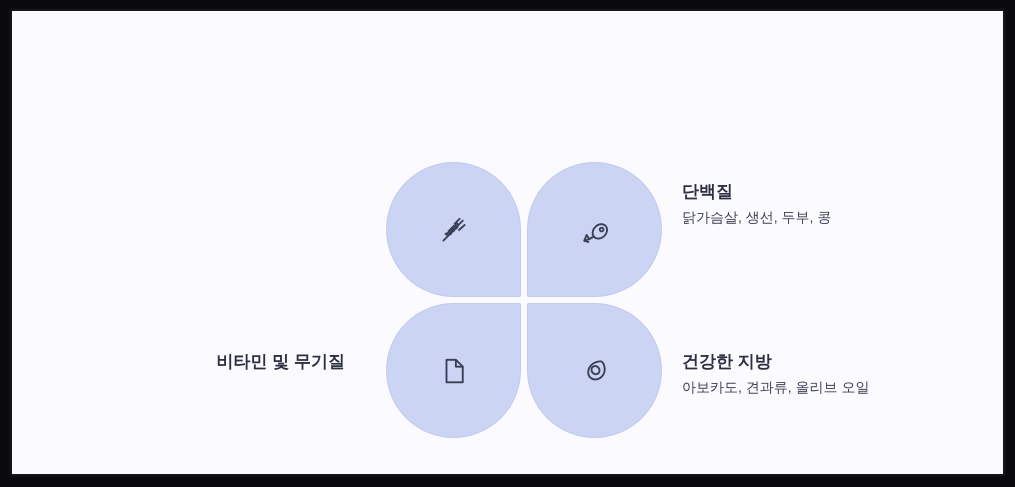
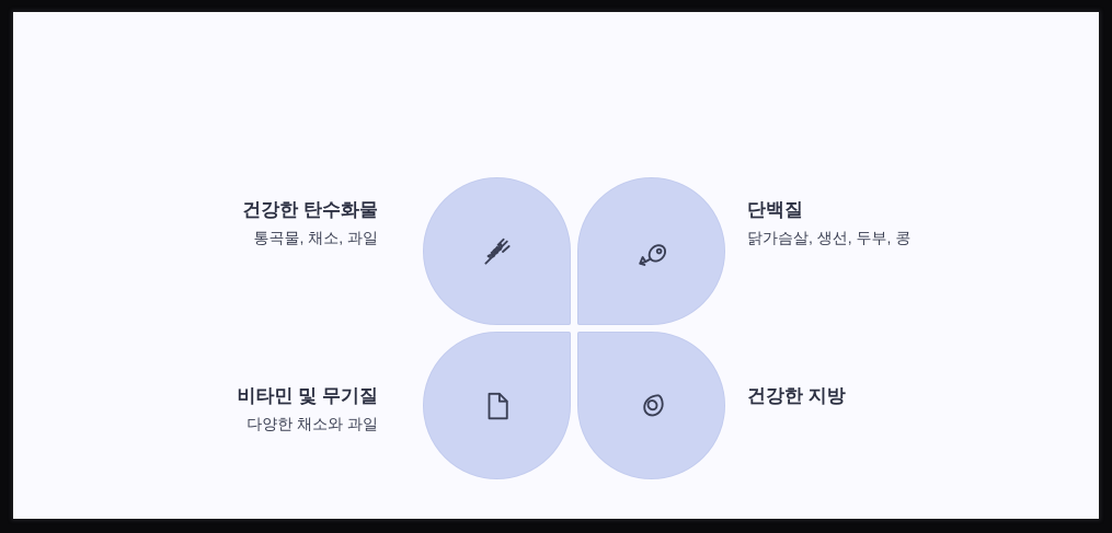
+ 건강한 탄수화물
+ 통곡물, 채소, 과일
  단백질
  닭가슴살, 생선, 두부, 콩
  비타민 및 무기질
+ 다양한 채소와 과일
  건강한 지방
- 아보카도, 견과류, 올리브 오일
